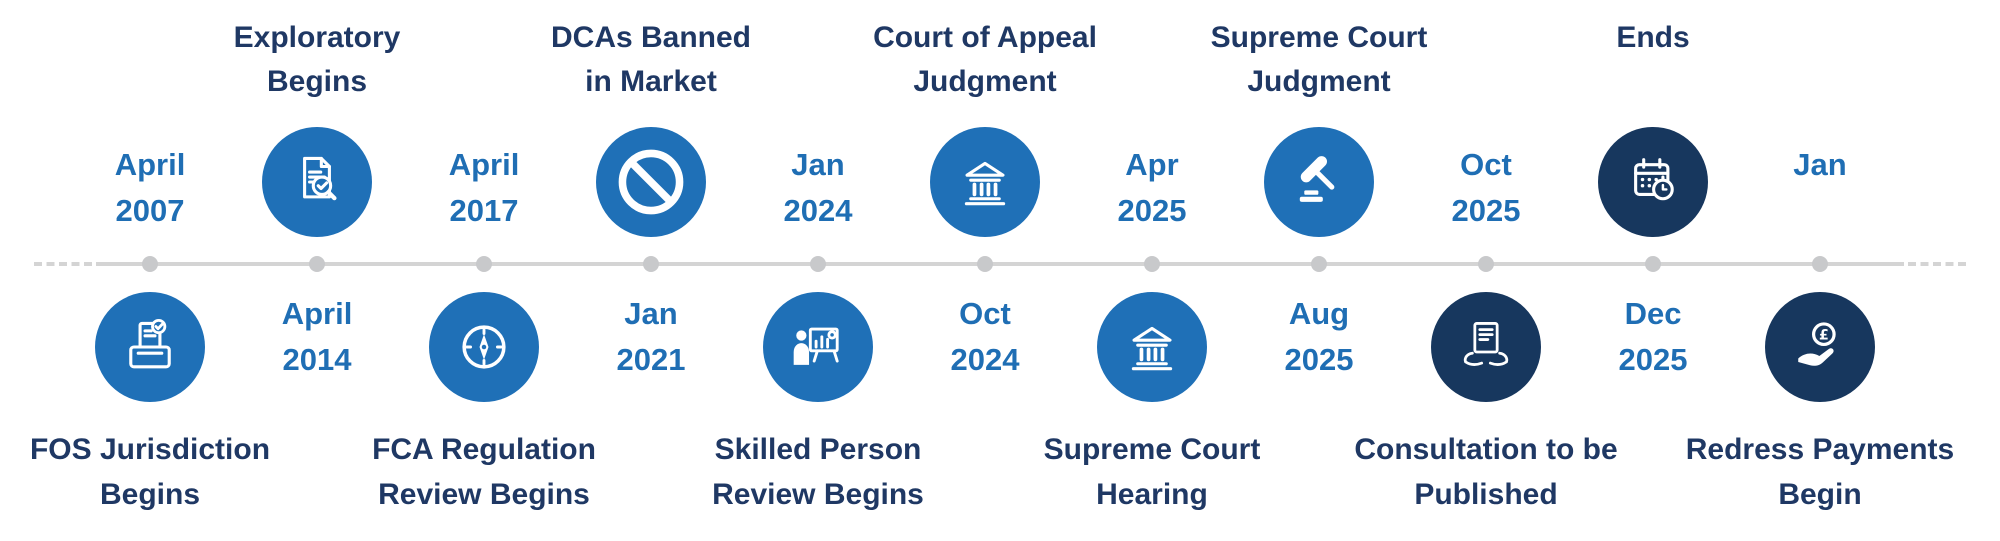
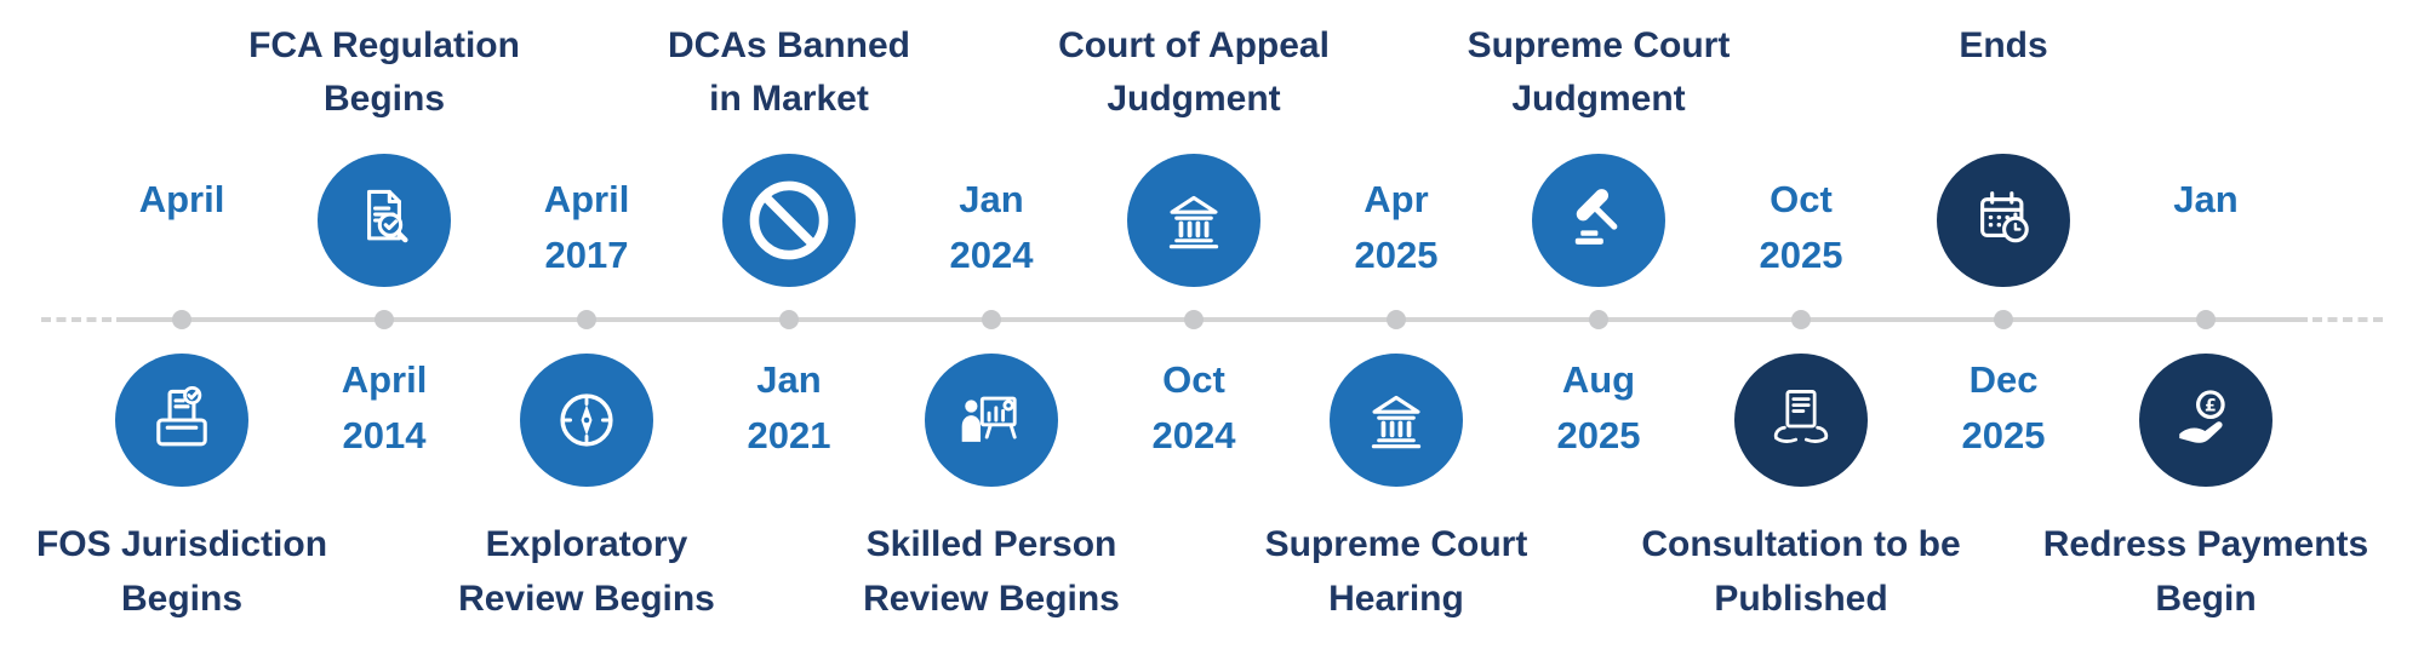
  April
- 2007
  FOS Jurisdiction
  Begins
- Exploratory
+ FCA Regulation
  Begins
  April
  2014
  April
  2017
- FCA Regulation
+ Exploratory
  Review Begins
  DCAs Banned
  in Market
  Jan
  2021
  Jan
  2024
  Skilled Person
  Review Begins
  Court of Appeal
  Judgment
  Oct
  2024
  Apr
  2025
  Supreme Court
  Hearing
  Supreme Court
  Judgment
  Aug
  2025
  Oct
  2025
  Consultation to be
  Published
  Ends
  Dec
  2025
  Jan
  £
  Redress Payments
  Begin
